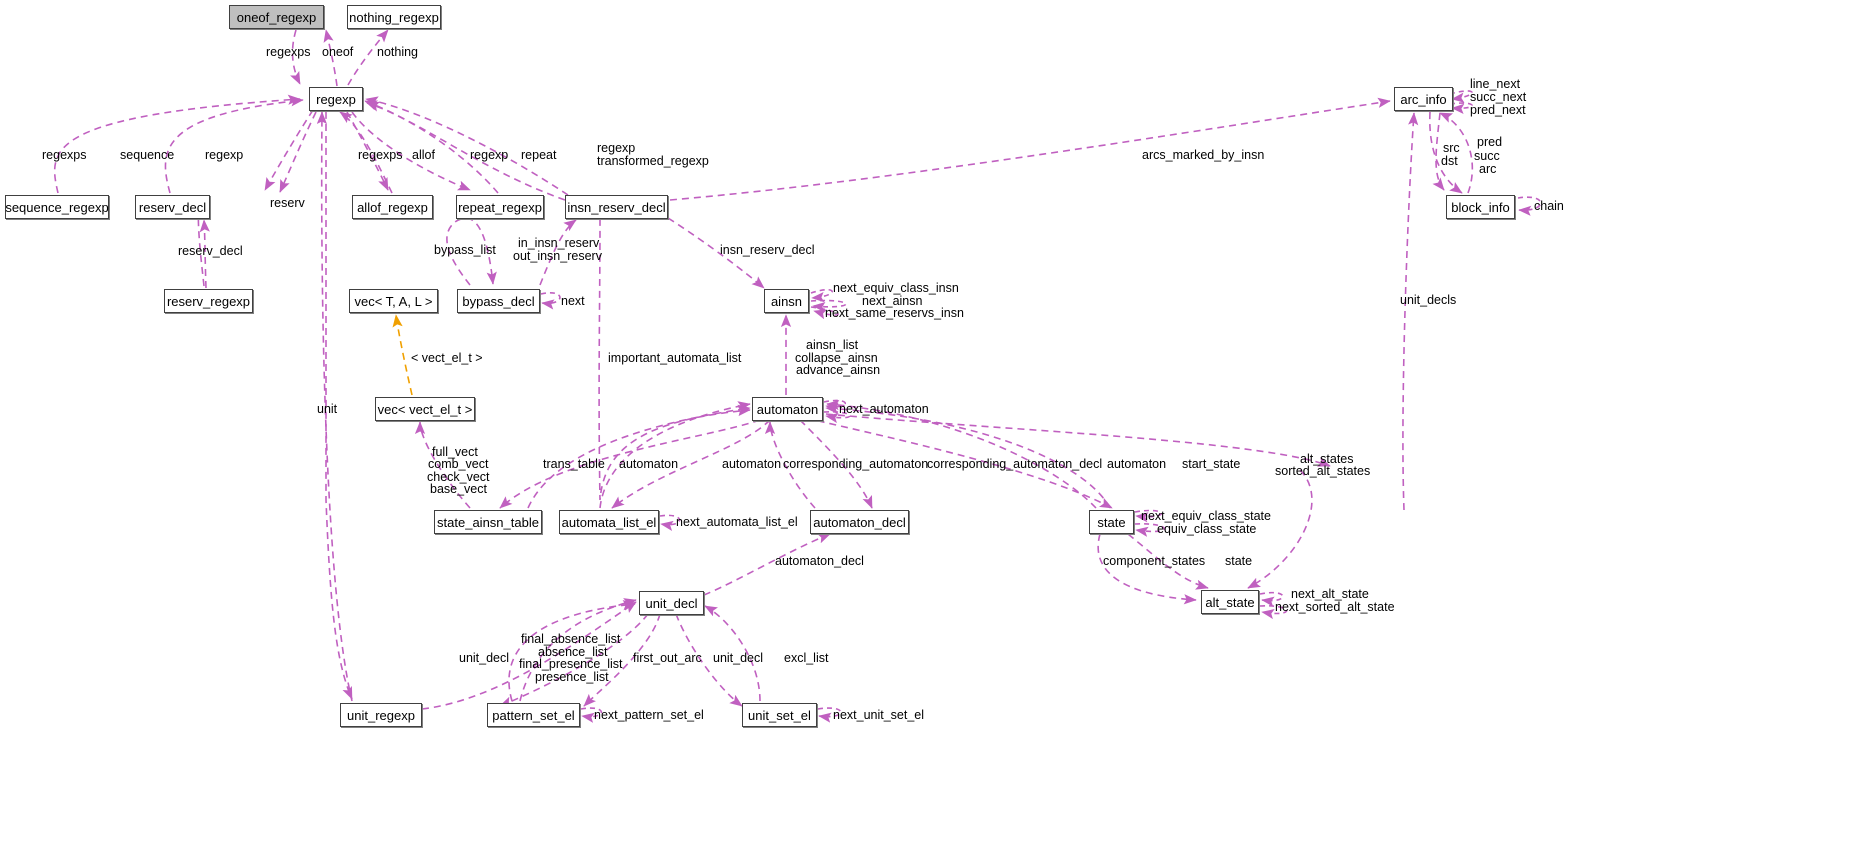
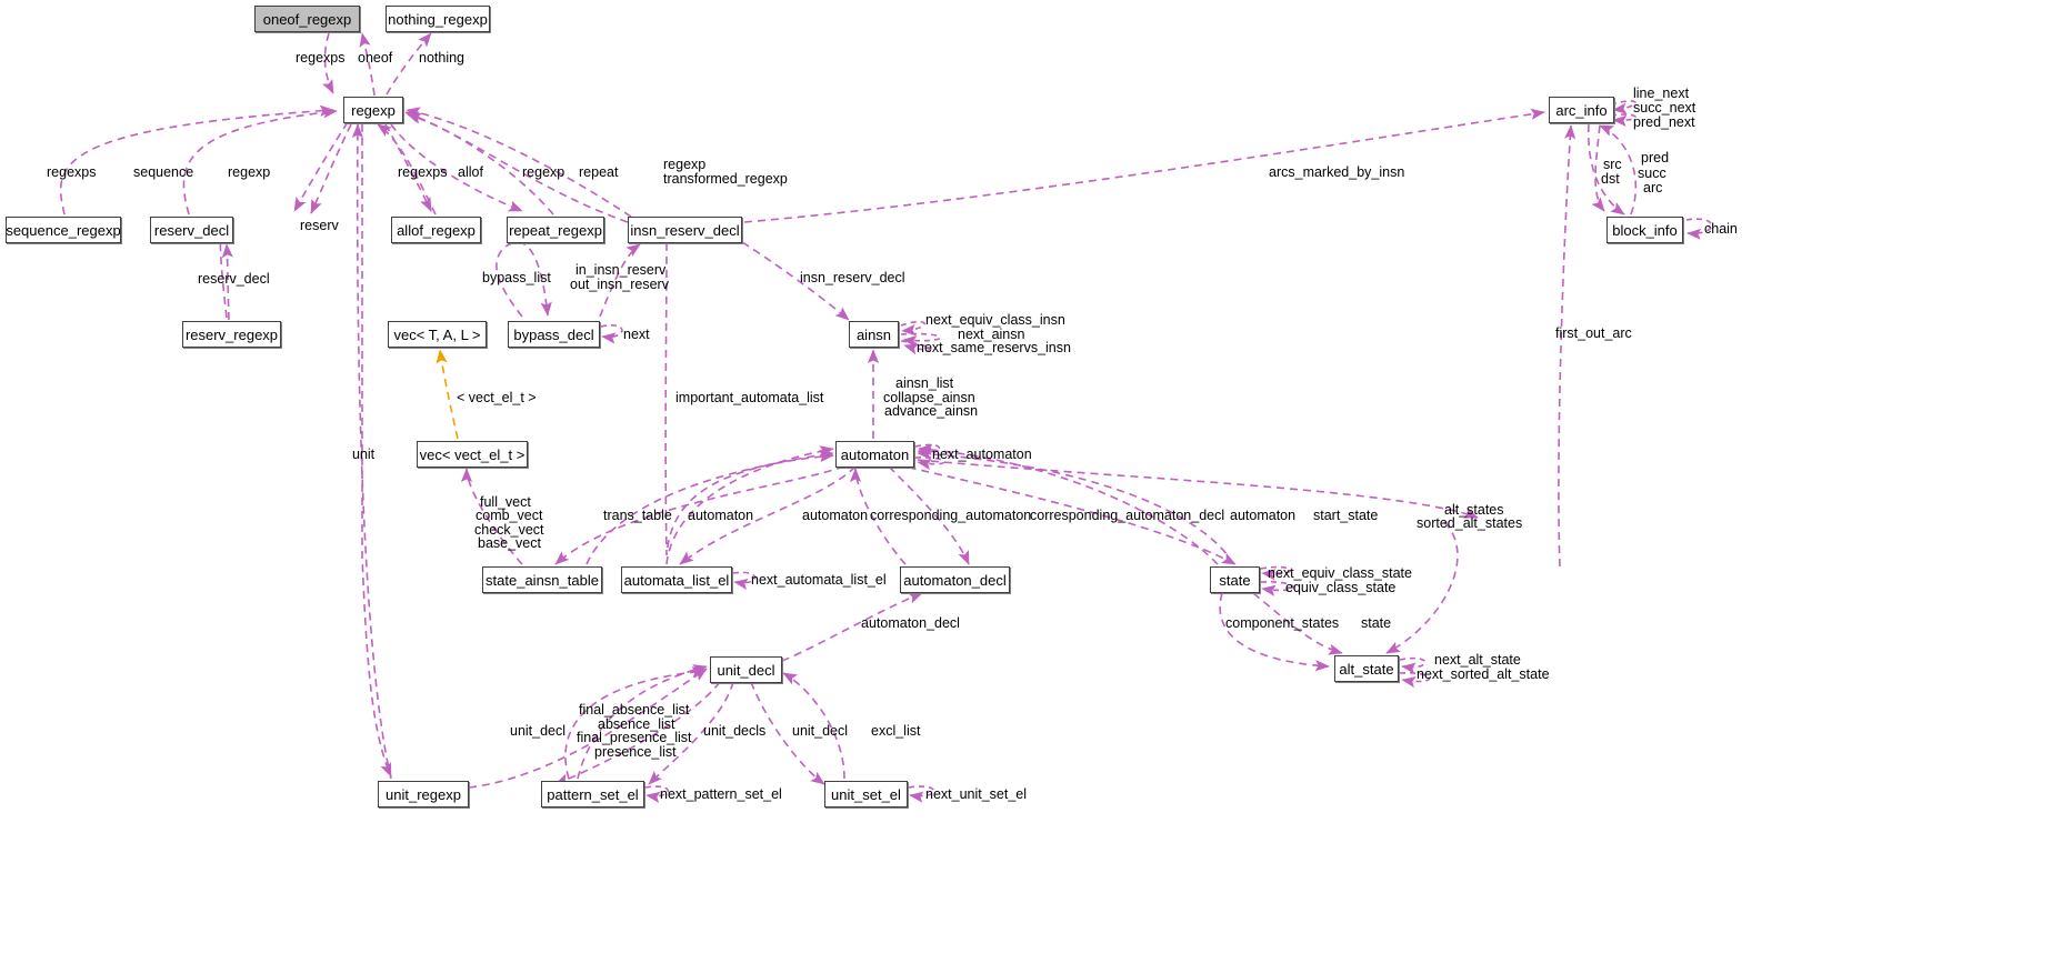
  oneof_regexp
  nothing_regexp
  regexp
  arc_info
  sequence_regexp
  reserv_decl
  allof_regexp
  repeat_regexp
  insn_reserv_decl
  block_info
  reserv_regexp
  vec< T, A, L >
  bypass_decl
  ainsn
  vec< vect_el_t >
  automaton
  state_ainsn_table
  automata_list_el
  automaton_decl
  state
  alt_state
  unit_decl
  unit_regexp
  pattern_set_el
  unit_set_el
  regexps
  oneof
  nothing
  regexps
  sequence
  regexp
  regexps
  allof
  regexp
  repeat
  regexp
  transformed_regexp
  arcs_marked_by_insn
  line_next
  succ_next
  pred_next
  src
  dst
  pred
  succ
  arc
  chain
  reserv
  reserv_decl
  bypass_list
  in_insn_reserv
  out_insn_reserv
  insn_reserv_decl
  next
  next_equiv_class_insn
  next_ainsn
  next_same_reservs_insn
  ainsn_list
  collapse_ainsn
  advance_ainsn
  < vect_el_t >
  important_automata_list
  unit
  next_automaton
  full_vect
  comb_vect
  check_vect
  base_vect
  trans_table
  automaton
  automaton
  corresponding_automaton
  corresponding_automaton_decl
  automaton
  start_state
  alt_states
  sorted_alt_states
- unit_decls
+ first_out_arc
  next_automata_list_el
  next_equiv_class_state
  equiv_class_state
  automaton_decl
  component_states
  state
  next_alt_state
  next_sorted_alt_state
  final_absence_list
  absence_list
  final_presence_list
  presence_list
  unit_decl
- first_out_arc
+ unit_decls
  unit_decl
  excl_list
  next_pattern_set_el
  next_unit_set_el
